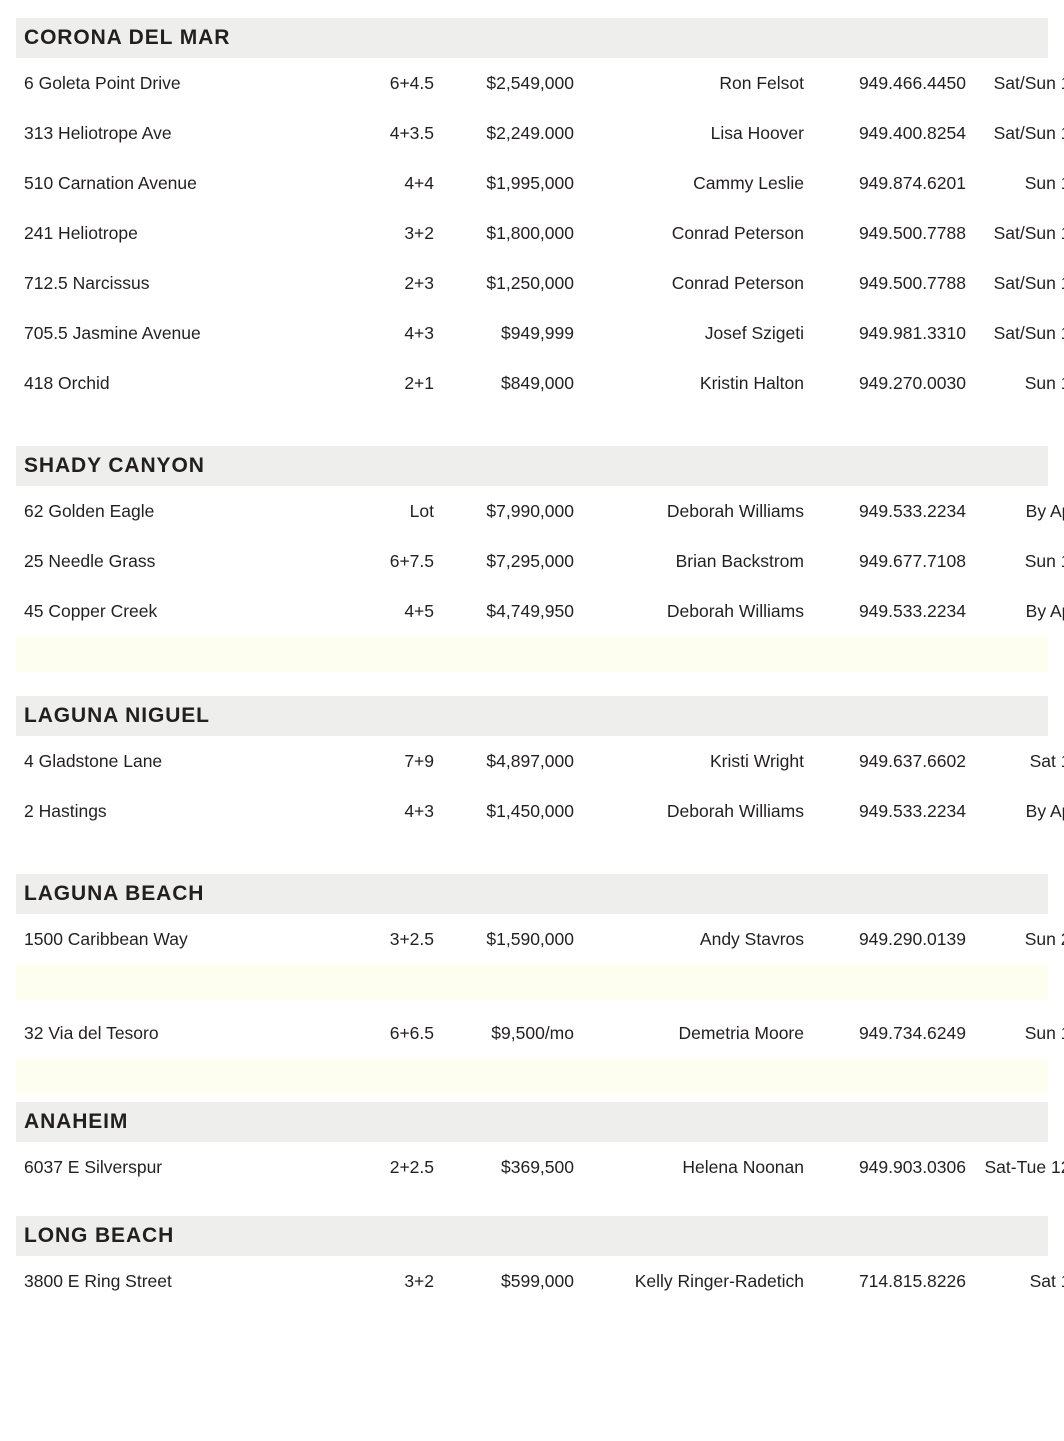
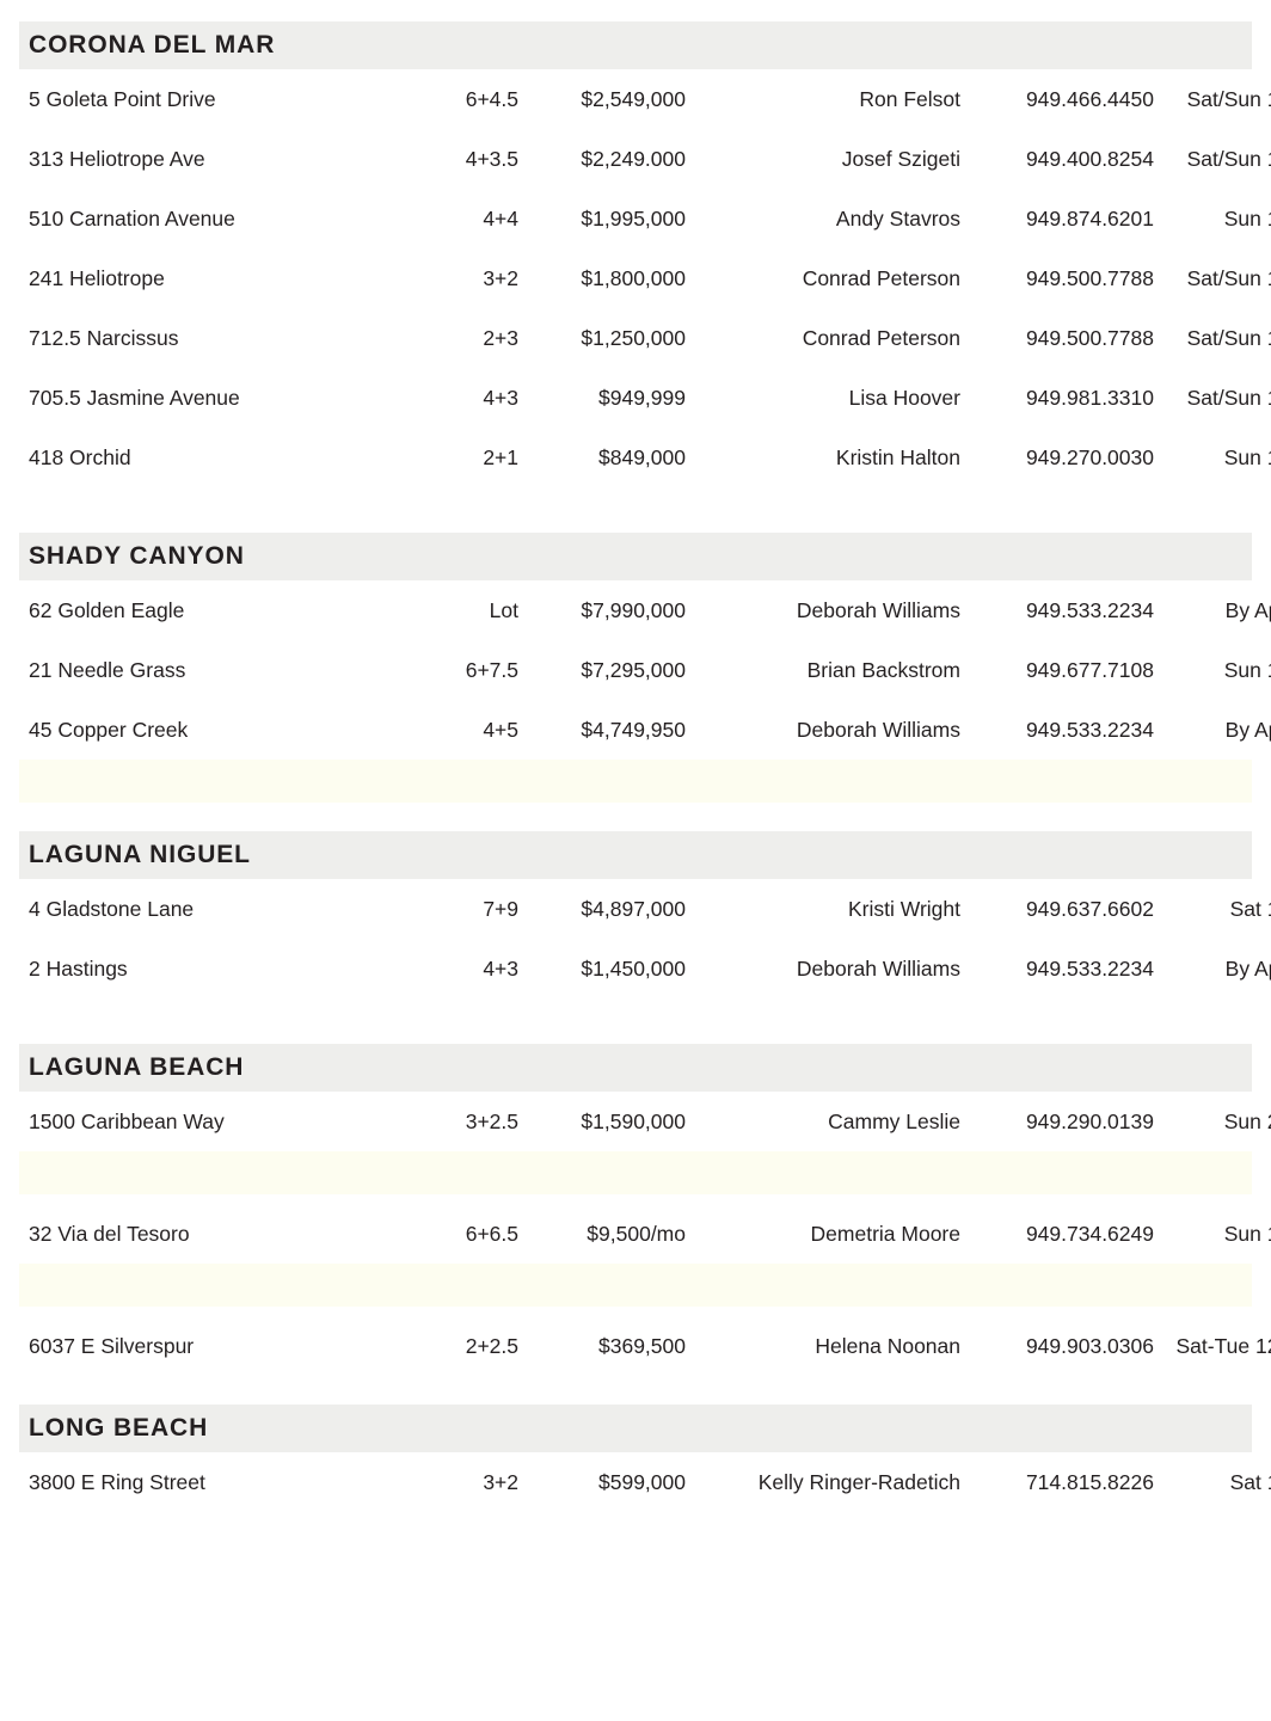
  CORONA DEL MAR
- 6 Goleta Point Drive	6+4.5	$2,549,000	Ron Felsot	949.466.4450	Sat/Sun
+ 5 Goleta Point Drive	6+4.5	$2,549,000	Ron Felsot	949.466.4450	Sat/Sun
- 313 Heliotrope Ave	4+3.5	$2,249.000	Lisa Hoover	949.400.8254	Sat/Sun
+ 313 Heliotrope Ave	4+3.5	$2,249.000	Josef Szigeti	949.400.8254	Sat/Sun
- 510 Carnation Avenue	4+4	$1,995,000	Cammy Leslie	949.874.6201	Sun
+ 510 Carnation Avenue	4+4	$1,995,000	Andy Stavros	949.874.6201	Sun
  241 Heliotrope	3+2	$1,800,000	Conrad Peterson	949.500.7788	Sat/Sun
  712.5 Narcissus	2+3	$1,250,000	Conrad Peterson	949.500.7788	Sat/Sun
- 705.5 Jasmine Avenue	4+3	$949,999	Josef Szigeti	949.981.3310	Sat/Sun
+ 705.5 Jasmine Avenue	4+3	$949,999	Lisa Hoover	949.981.3310	Sat/Sun
  418 Orchid	2+1	$849,000	Kristin Halton	949.270.0030	Sun
  SHADY CANYON
  62 Golden Eagle	Lot	$7,990,000	Deborah Williams	949.533.2234	By A
- 25 Needle Grass	6+7.5	$7,295,000	Brian Backstrom	949.677.7108	Sun
+ 21 Needle Grass	6+7.5	$7,295,000	Brian Backstrom	949.677.7108	Sun
  45 Copper Creek	4+5	$4,749,950	Deborah Williams	949.533.2234	By A
  LAGUNA NIGUEL
  4 Gladstone Lane	7+9	$4,897,000	Kristi Wright	949.637.6602	Sat
  2 Hastings	4+3	$1,450,000	Deborah Williams	949.533.2234	By A
  LAGUNA BEACH
- 1500 Caribbean Way	3+2.5	$1,590,000	Andy Stavros	949.290.0139	Sun
+ 1500 Caribbean Way	3+2.5	$1,590,000	Cammy Leslie	949.290.0139	Sun
  32 Via del Tesoro	6+6.5	$9,500/mo	Demetria Moore	949.734.6249	Sun
- ANAHEIM
  6037 E Silverspur	2+2.5	$369,500	Helena Noonan	949.903.0306	Sat-Tue 1
  LONG BEACH
  3800 E Ring Street	3+2	$599,000	Kelly Ringer-Radetich	714.815.8226	Sat
